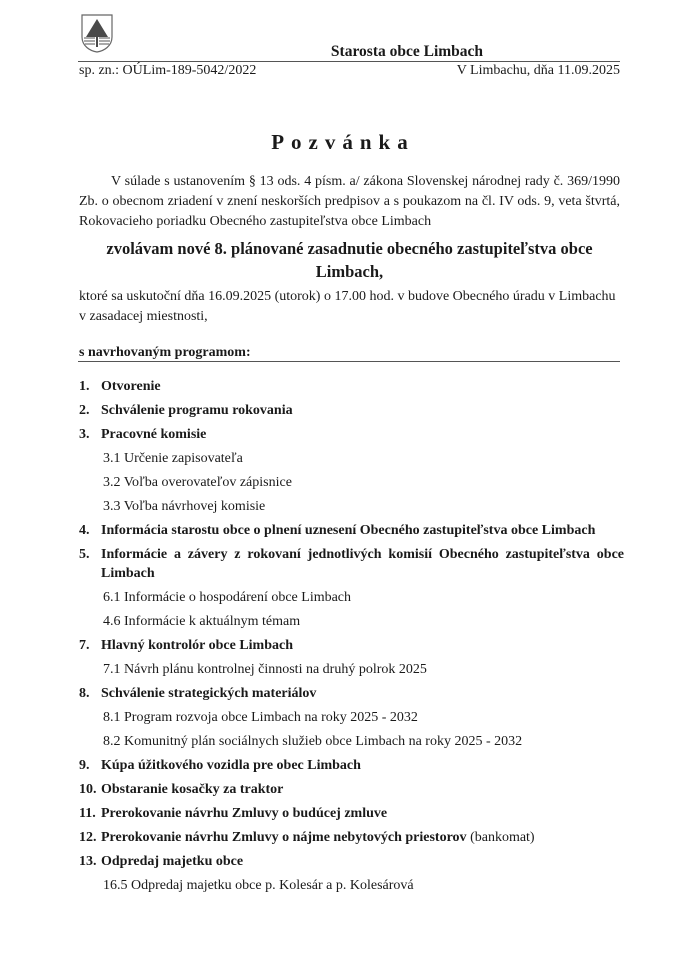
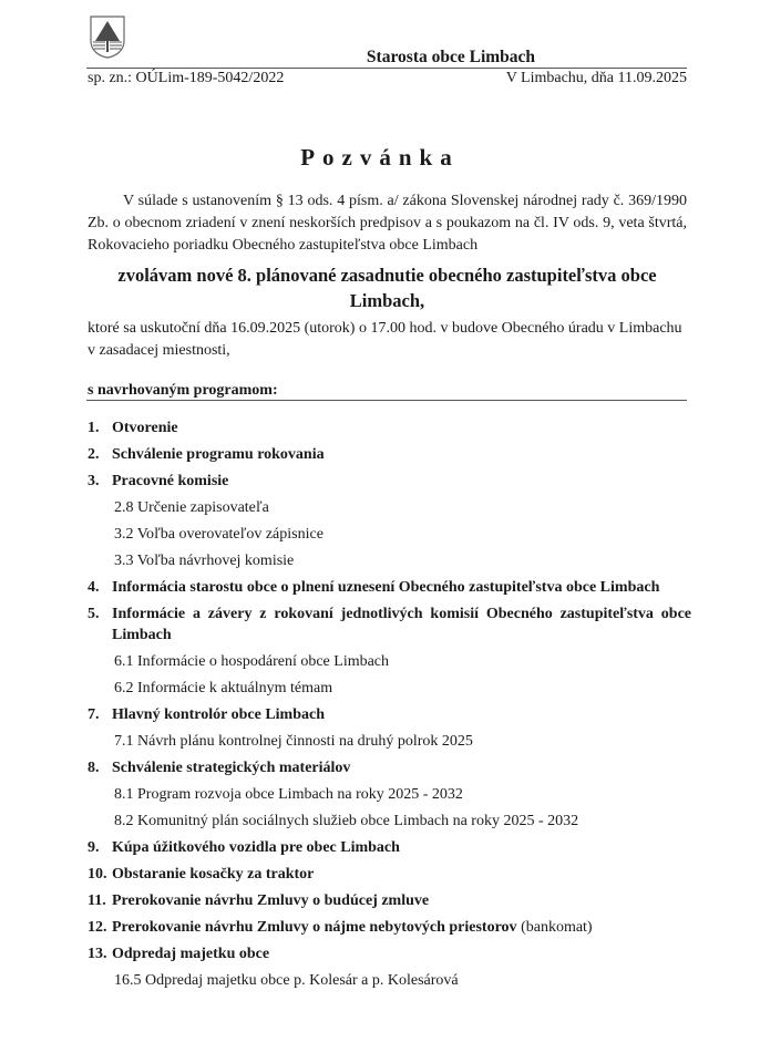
  Starosta obce Limbach
  sp. zn.: OÚLim-189-5042/2022
  V Limbachu, dňa 11.09.2025
  Pozvánka
  V súlade s ustanovením § 13 ods. 4 písm. a/ zákona Slovenskej národnej rady č. 369/1990 Zb. o obecnom zriadení v znení neskorších predpisov a s poukazom na čl. IV ods. 9, veta štvrtá, Rokovacieho poriadku Obecného zastupiteľstva obce Limbach
  zvolávam nové 8. plánované zasadnutie obecného zastupiteľstva obce Limbach,
  ktoré sa uskutoční dňa 16.09.2025 (utorok) o 17.00 hod. v budove Obecného úradu v Limbachu v zasadacej miestnosti,
  s navrhovaným programom:
  1.
  Otvorenie
  2.
  Schválenie programu rokovania
  3.
  Pracovné komisie
- 3.1 Určenie zapisovateľa
+ 2.8 Určenie zapisovateľa
  3.2 Voľba overovateľov zápisnice
  3.3 Voľba návrhovej komisie
  4.
  Informácia starostu obce o plnení uznesení Obecného zastupiteľstva obce Limbach
  5.
  Informácie a závery z rokovaní jednotlivých komisií Obecného zastupiteľstva obce Limbach
  6.1 Informácie o hospodárení obce Limbach
- 4.6 Informácie k aktuálnym témam
+ 6.2 Informácie k aktuálnym témam
  7.
  Hlavný kontrolór obce Limbach
  7.1 Návrh plánu kontrolnej činnosti na druhý polrok 2025
  8.
  Schválenie strategických materiálov
  8.1 Program rozvoja obce Limbach na roky 2025 - 2032
  8.2 Komunitný plán sociálnych služieb obce Limbach na roky 2025 - 2032
  9.
  Kúpa úžitkového vozidla pre obec Limbach
  10.
  Obstaranie kosačky za traktor
  11.
  Prerokovanie návrhu Zmluvy o budúcej zmluve
  12.
  Prerokovanie návrhu Zmluvy o nájme nebytových priestorov (bankomat)
  13.
  Odpredaj majetku obce
  16.5 Odpredaj majetku obce p. Kolesár a p. Kolesárová
